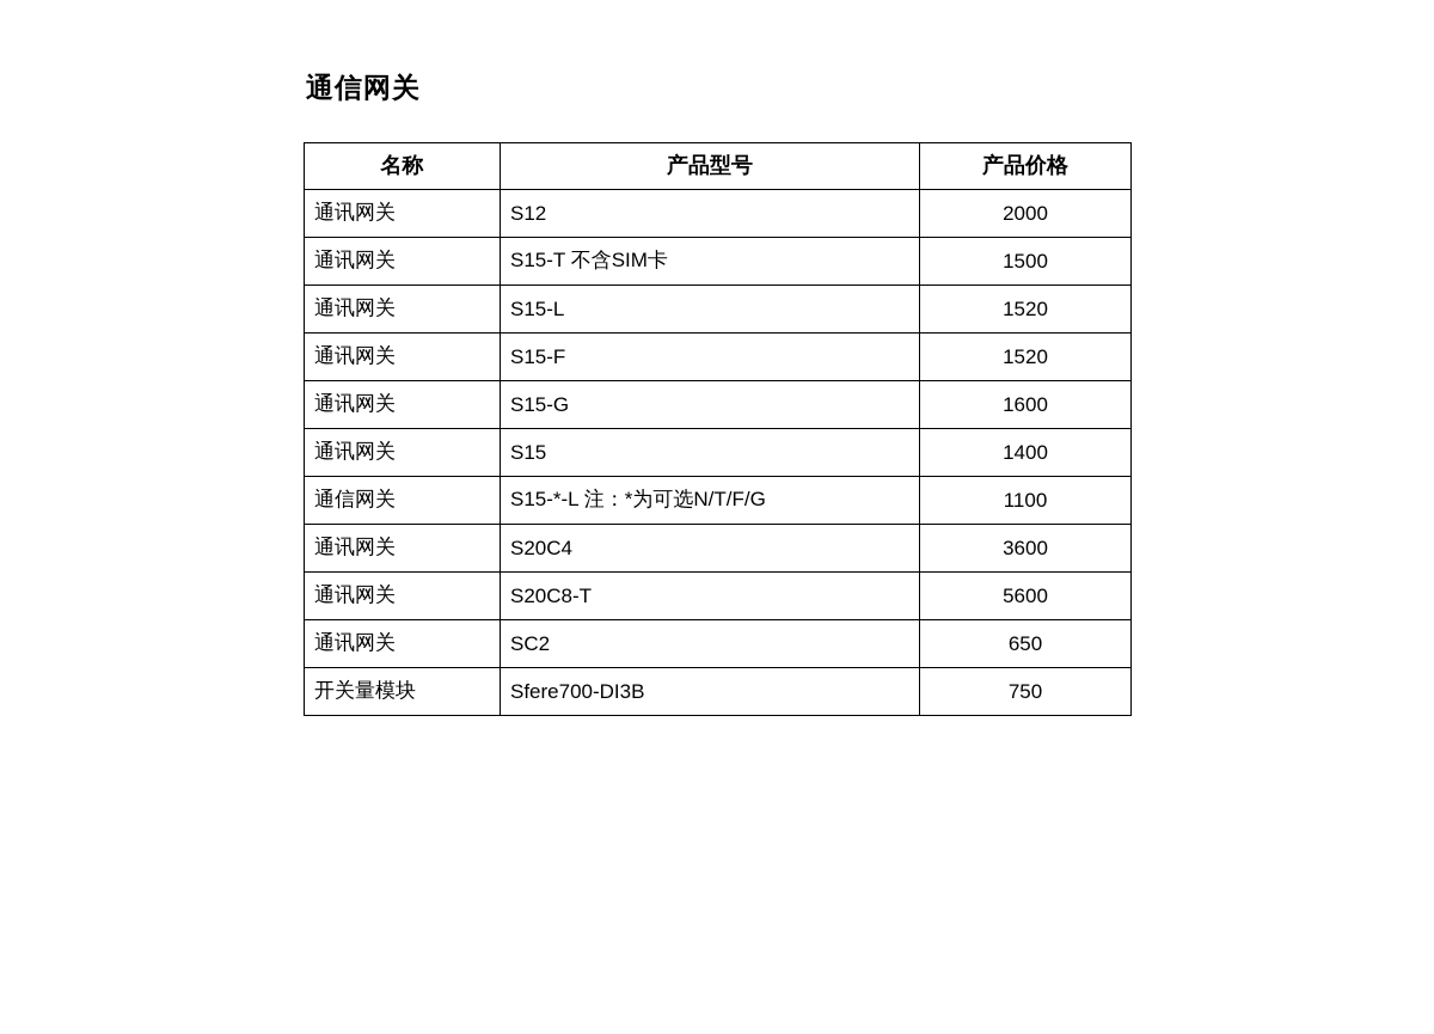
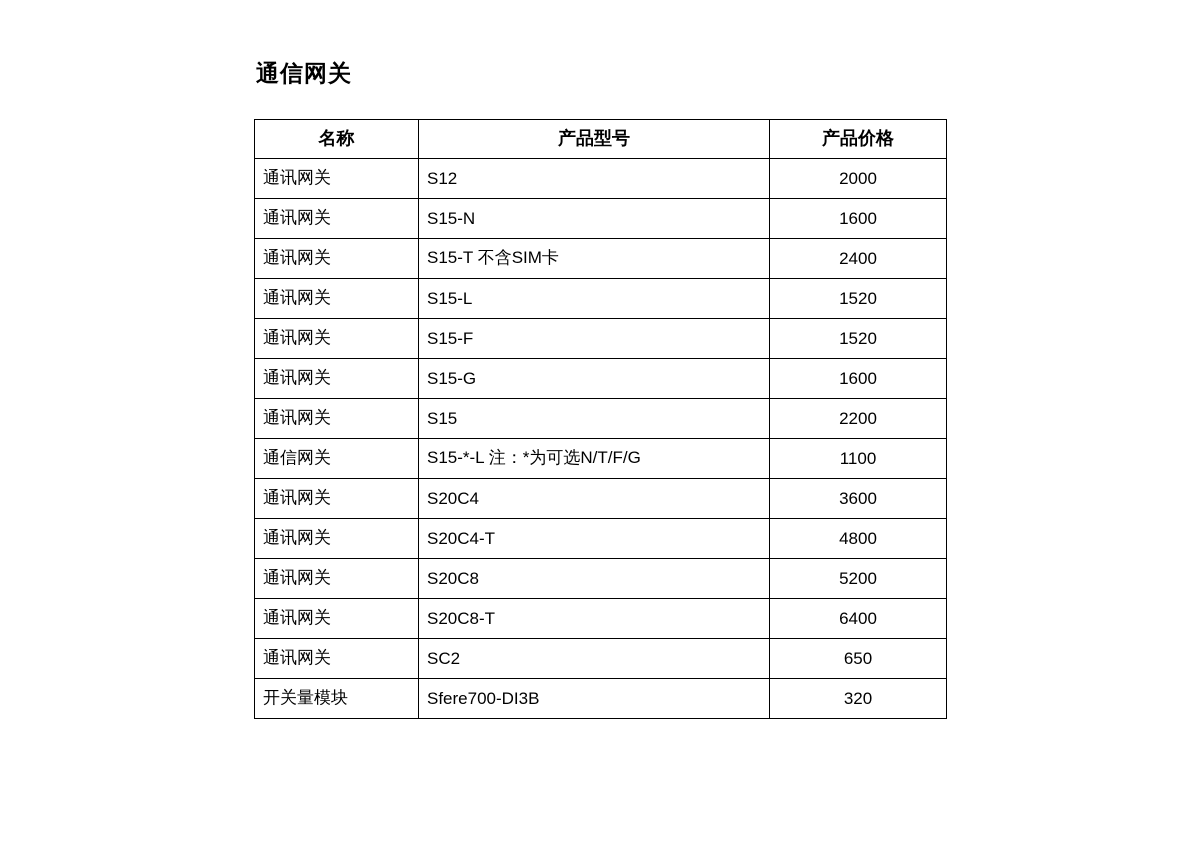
  通信网关
  名称	产品型号	产品价格
  通讯网关	S12	2000
+ 通讯网关	S15-N	1600
- 通讯网关	S15-T 不含SIM卡	1500
+ 通讯网关	S15-T 不含SIM卡	2400
  通讯网关	S15-L	1520
  通讯网关	S15-F	1520
  通讯网关	S15-G	1600
- 通讯网关	S15	1400
+ 通讯网关	S15	2200
  通信网关	S15-*-L 注：*为可选N/T/F/G	1100
  通讯网关	S20C4	3600
+ 通讯网关	S20C4-T	4800
+ 通讯网关	S20C8	5200
- 通讯网关	S20C8-T	5600
+ 通讯网关	S20C8-T	6400
  通讯网关	SC2	650
- 开关量模块	Sfere700-DI3B	750
+ 开关量模块	Sfere700-DI3B	320
